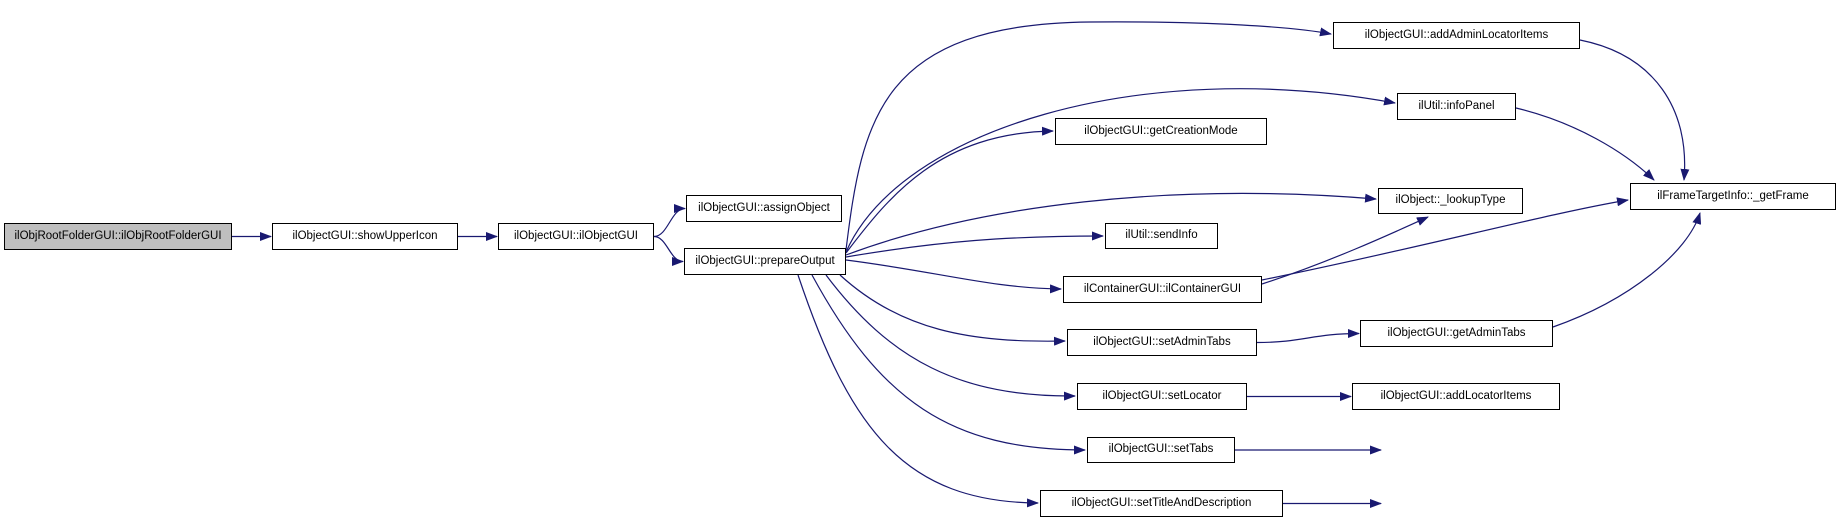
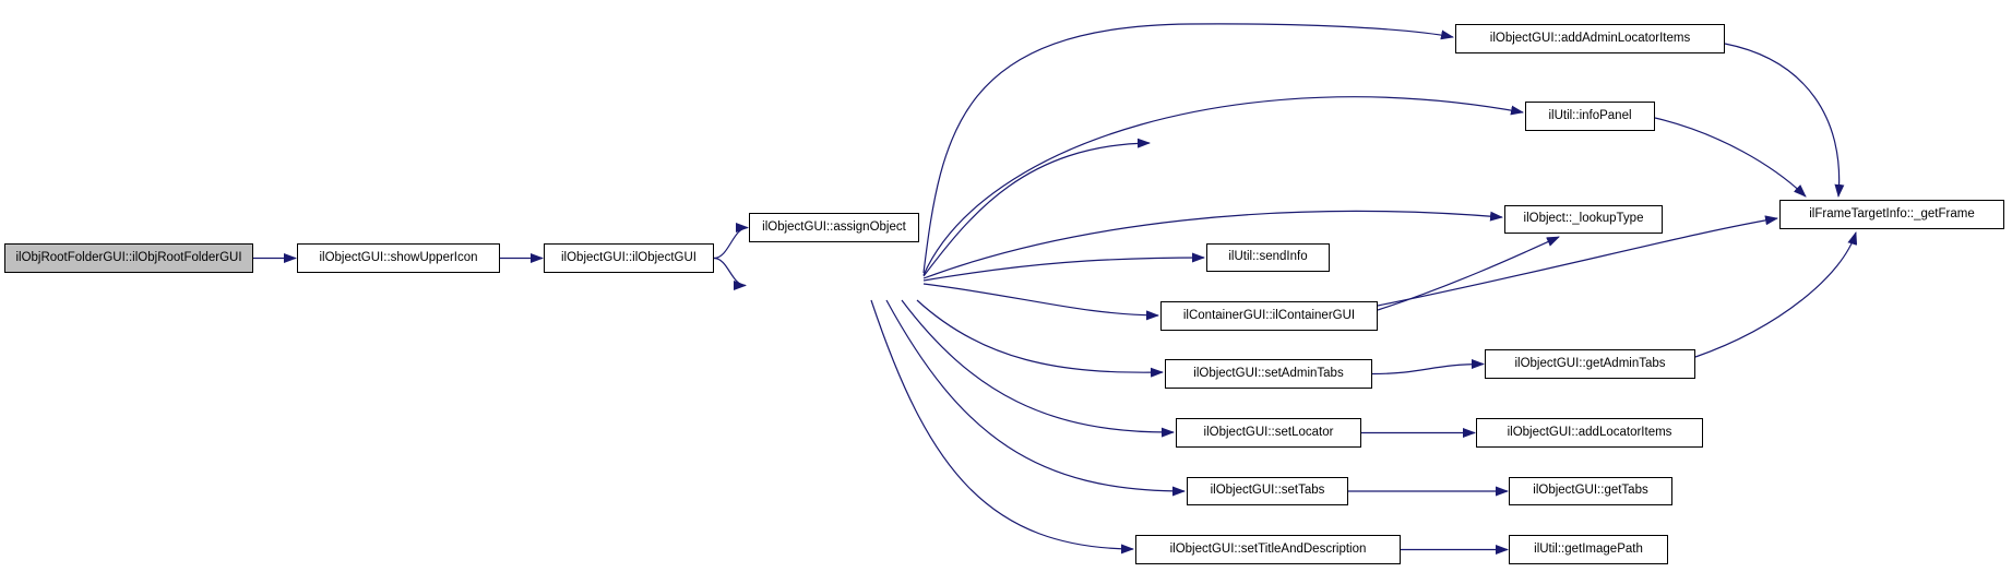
  ilObjRootFolderGUI::ilObjRootFolderGUI
  ilObjectGUI::showUpperIcon
  ilObjectGUI::ilObjectGUI
  ilObjectGUI::assignObject
- ilObjectGUI::prepareOutput
- ilObjectGUI::getCreationMode
  ilUtil::sendInfo
  ilContainerGUI::ilContainerGUI
  ilObjectGUI::setAdminTabs
  ilObjectGUI::setLocator
  ilObjectGUI::setTabs
  ilObjectGUI::setTitleAndDescription
  ilObjectGUI::addAdminLocatorItems
  ilUtil::infoPanel
  ilObject::_lookupType
  ilObjectGUI::getAdminTabs
  ilObjectGUI::addLocatorItems
+ ilObjectGUI::getTabs
+ ilUtil::getImagePath
  ilFrameTargetInfo::_getFrame
